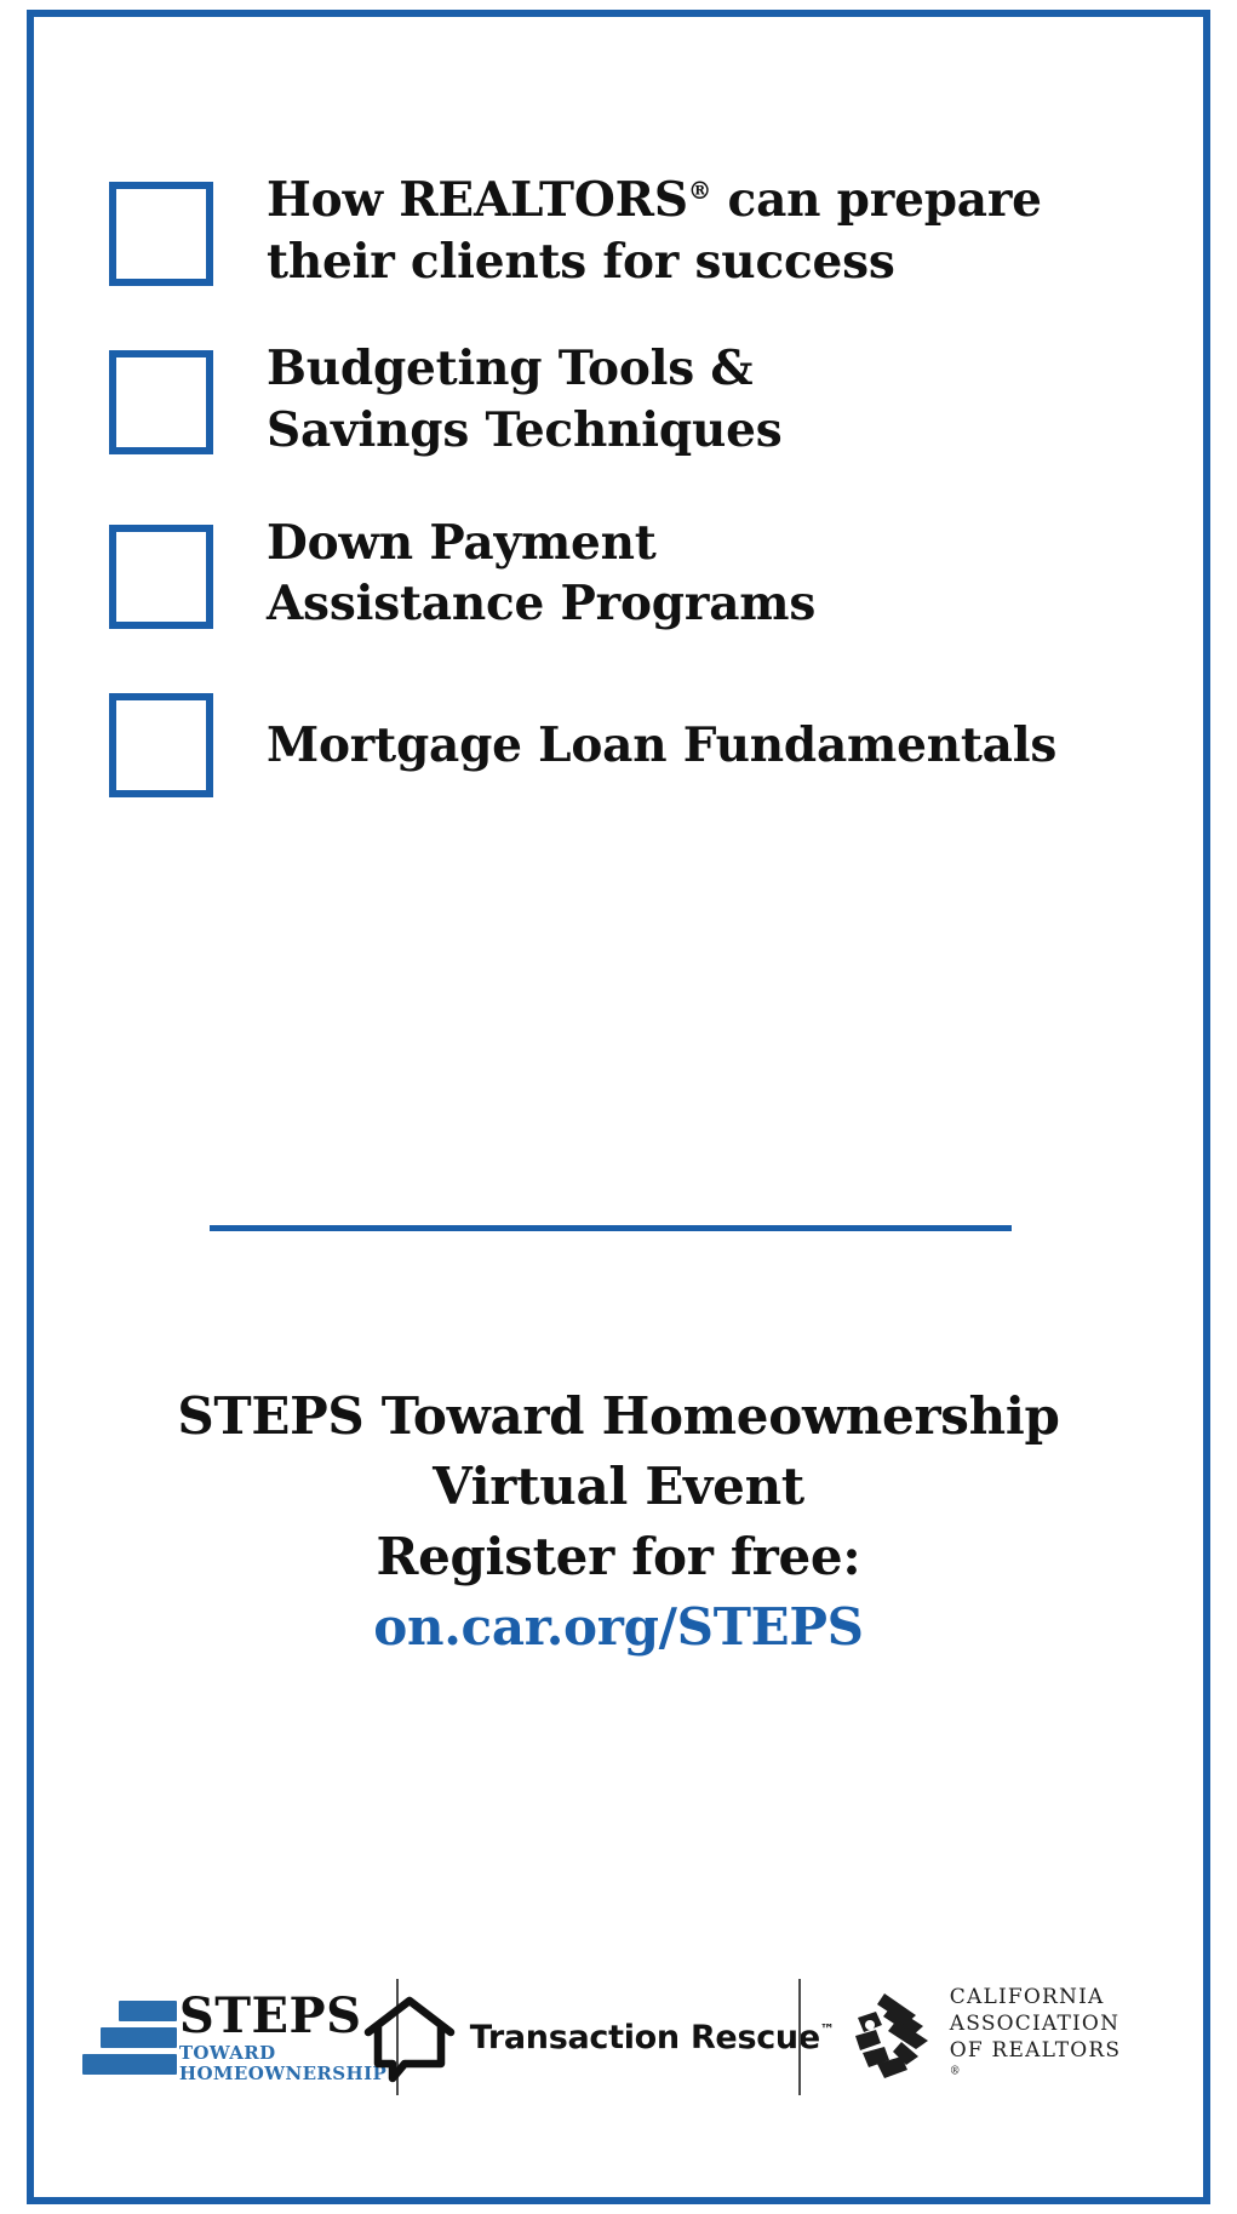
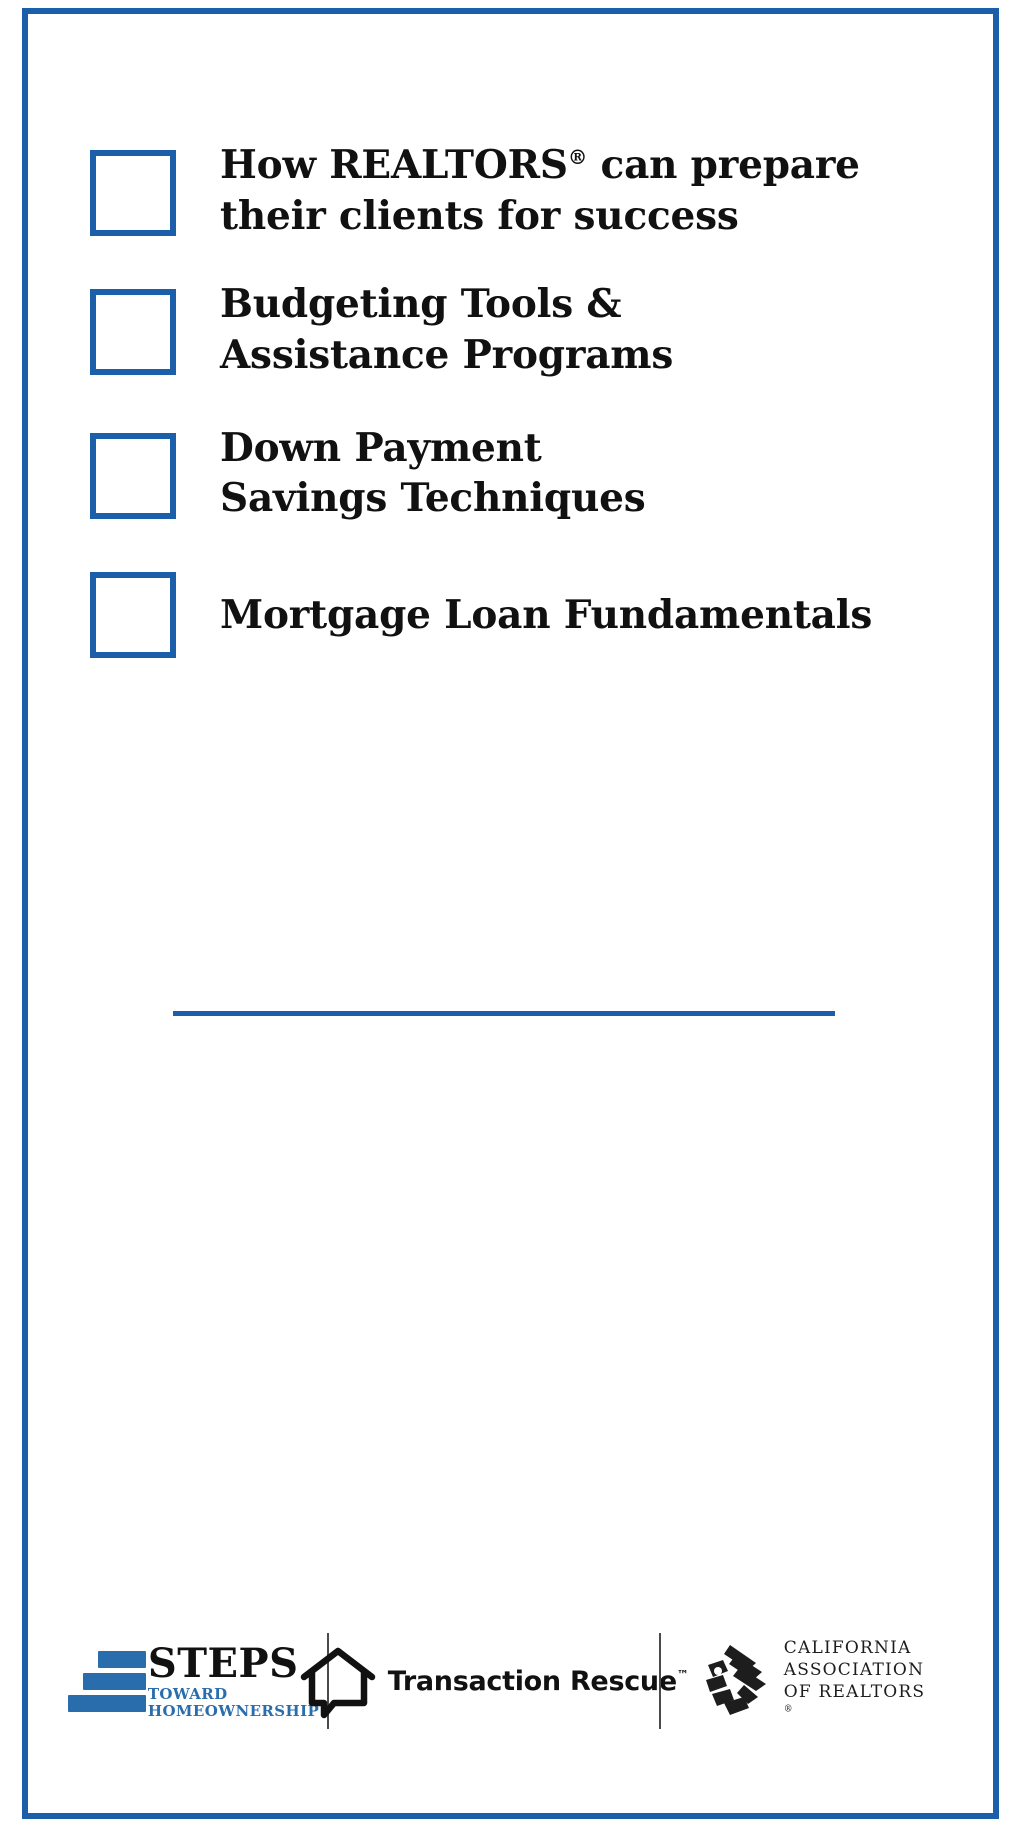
  How REALTORS® can prepare
  their clients for success
  Budgeting Tools &
- Savings Techniques
+ Assistance Programs
  Down Payment
- Assistance Programs
+ Savings Techniques
  Mortgage Loan Fundamentals
- STEPS Toward Homeownership
- Virtual Event
- Register for free:
- on.car.org/STEPS
  STEPS
  TOWARD
  HOMEOWNERSHIP
  Transaction Rescue™
  CALIFORNIA
  ASSOCIATION
  OF REALTORS
  ®
